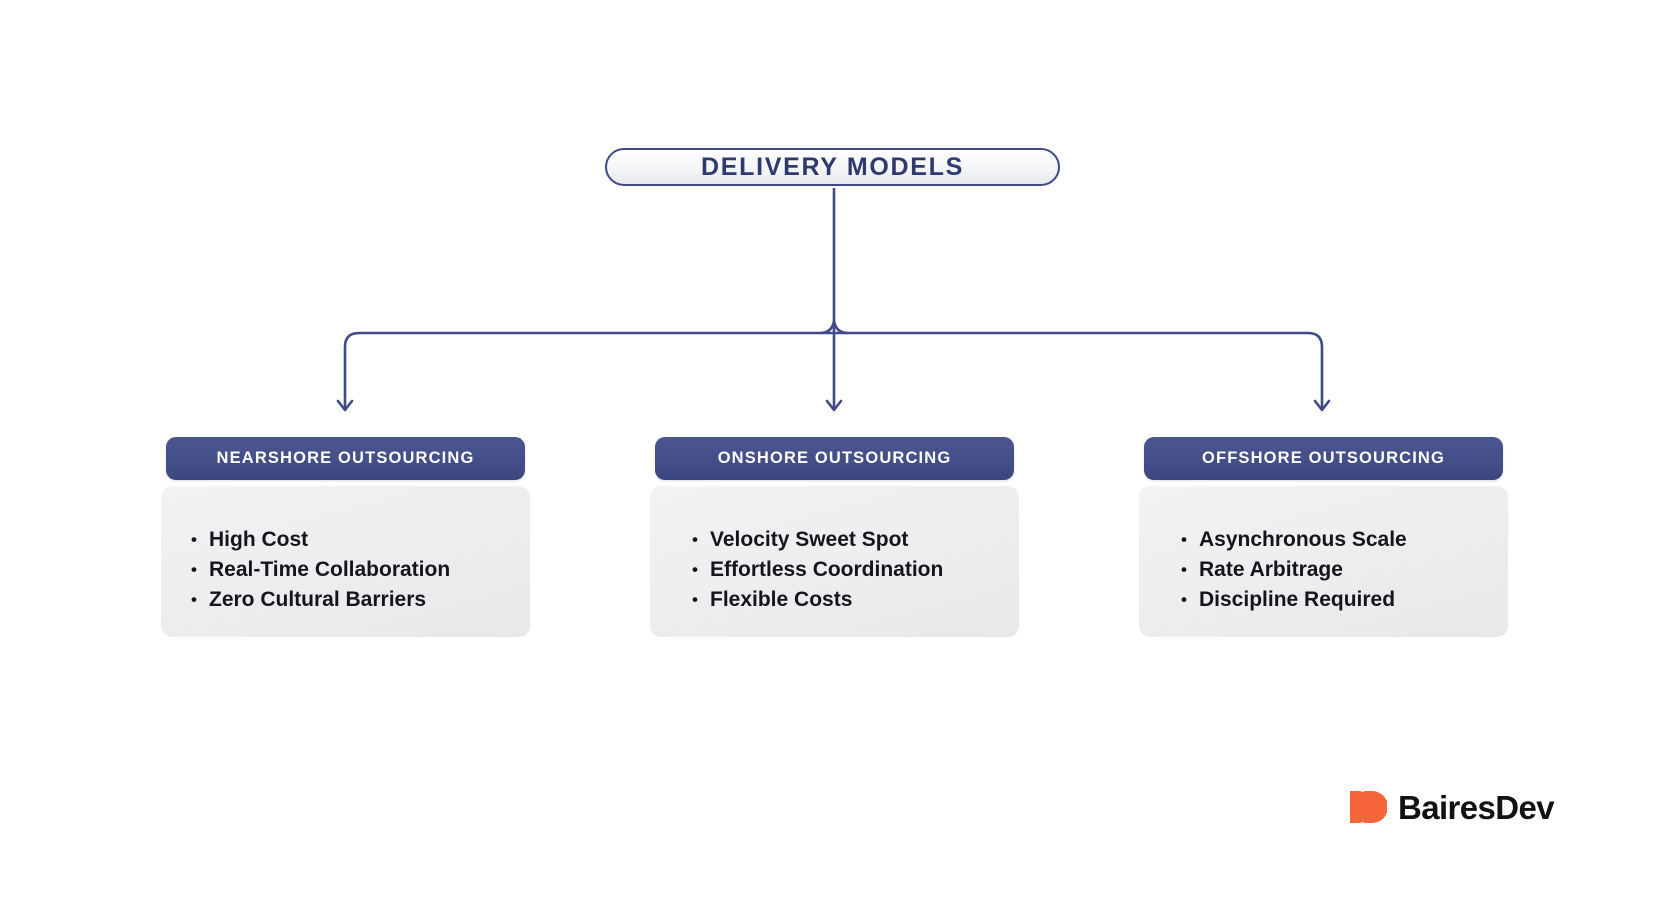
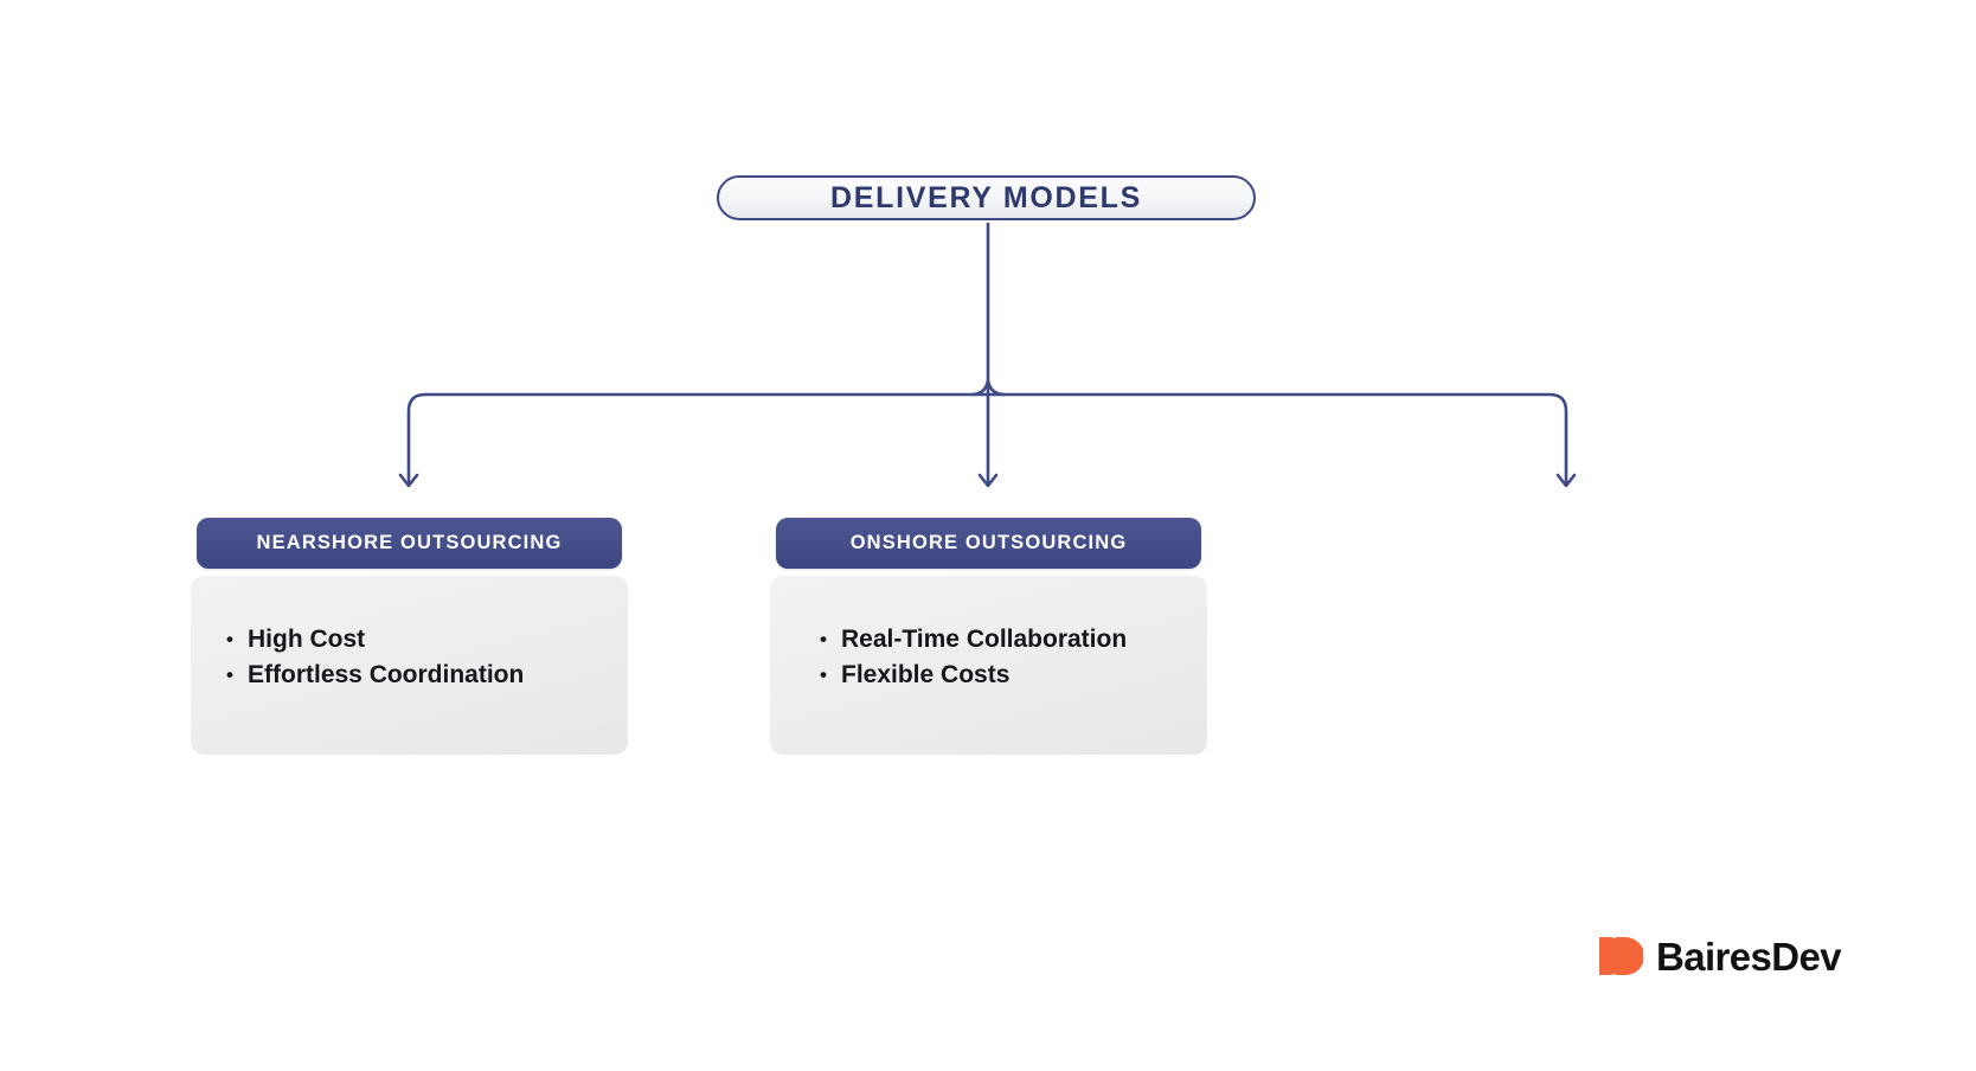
  DELIVERY MODELS
  NEARSHORE OUTSOURCING
  High Cost
- Real-Time Collaboration
+ Effortless Coordination
- Zero Cultural Barriers
  ONSHORE OUTSOURCING
- Velocity Sweet Spot
- Effortless Coordination
+ Real-Time Collaboration
  Flexible Costs
- OFFSHORE OUTSOURCING
- Asynchronous Scale
- Rate Arbitrage
- Discipline Required
  BairesDev
